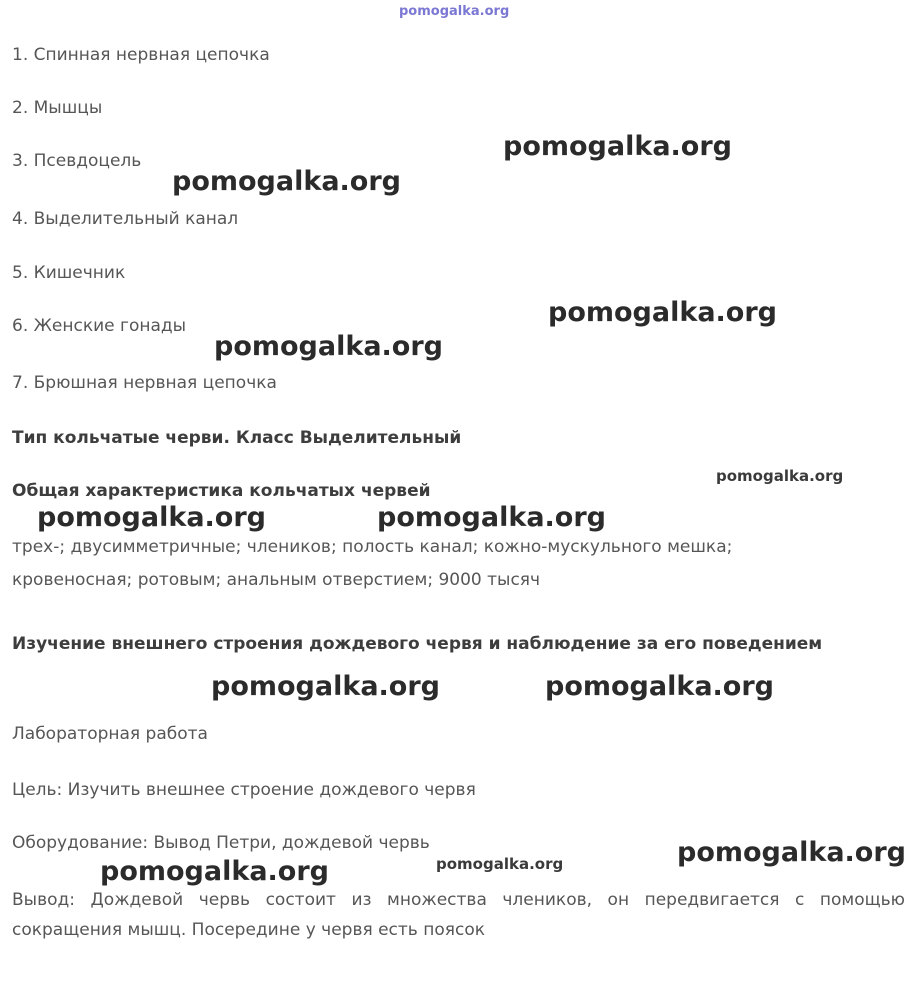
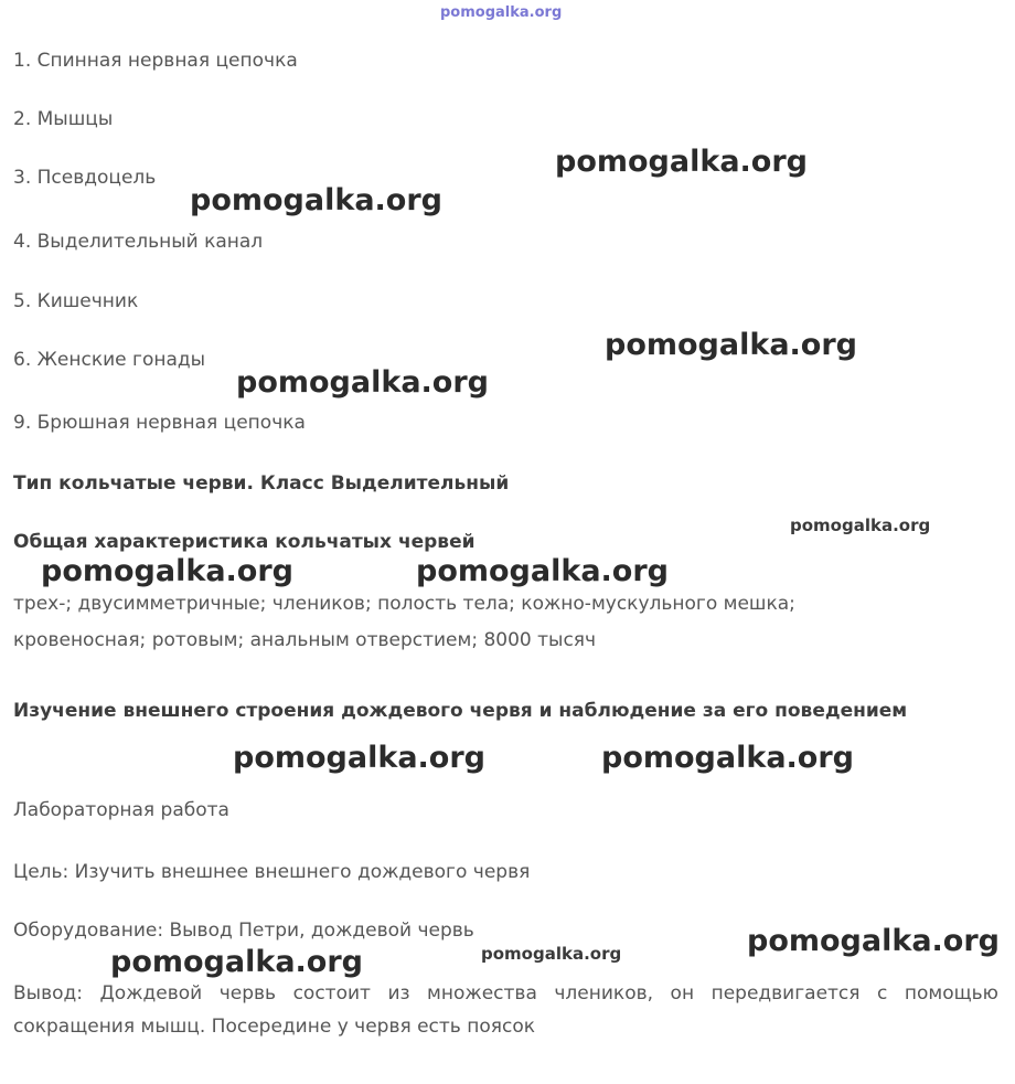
  1. Спинная нервная цепочка
  2. Мышцы
  3. Псевдоцель
  4. Выделительный канал
  5. Кишечник
  6. Женские гонады
- 7. Брюшная нервная цепочка
+ 9. Брюшная нервная цепочка
  Тип кольчатые черви. Класс Выделительный
  Общая характеристика кольчатых червей
- трех-; двусимметричные; члеников; полость канал; кожно-мускульного мешка;
+ трех-; двусимметричные; члеников; полость тела; кожно-мускульного мешка;
- кровеносная; ротовым; анальным отверстием; 9000 тысяч
+ кровеносная; ротовым; анальным отверстием; 8000 тысяч
  Изучение внешнего строения дождевого червя и наблюдение за его поведением
  Лабораторная работа
- Цель: Изучить внешнее строение дождевого червя
+ Цель: Изучить внешнее внешнего дождевого червя
  Оборудование: Вывод Петри, дождевой червь
  Вывод: Дождевой червь состоит из множества члеников, он передвигается с помощью сокращения мышц. Посередине у червя есть поясок
  pomogalka.org
  pomogalka.org
  pomogalka.org
  pomogalka.org
  pomogalka.org
  pomogalka.org
  pomogalka.org
  pomogalka.org
  pomogalka.org
  pomogalka.org
  pomogalka.org
  pomogalka.org
  pomogalka.org
